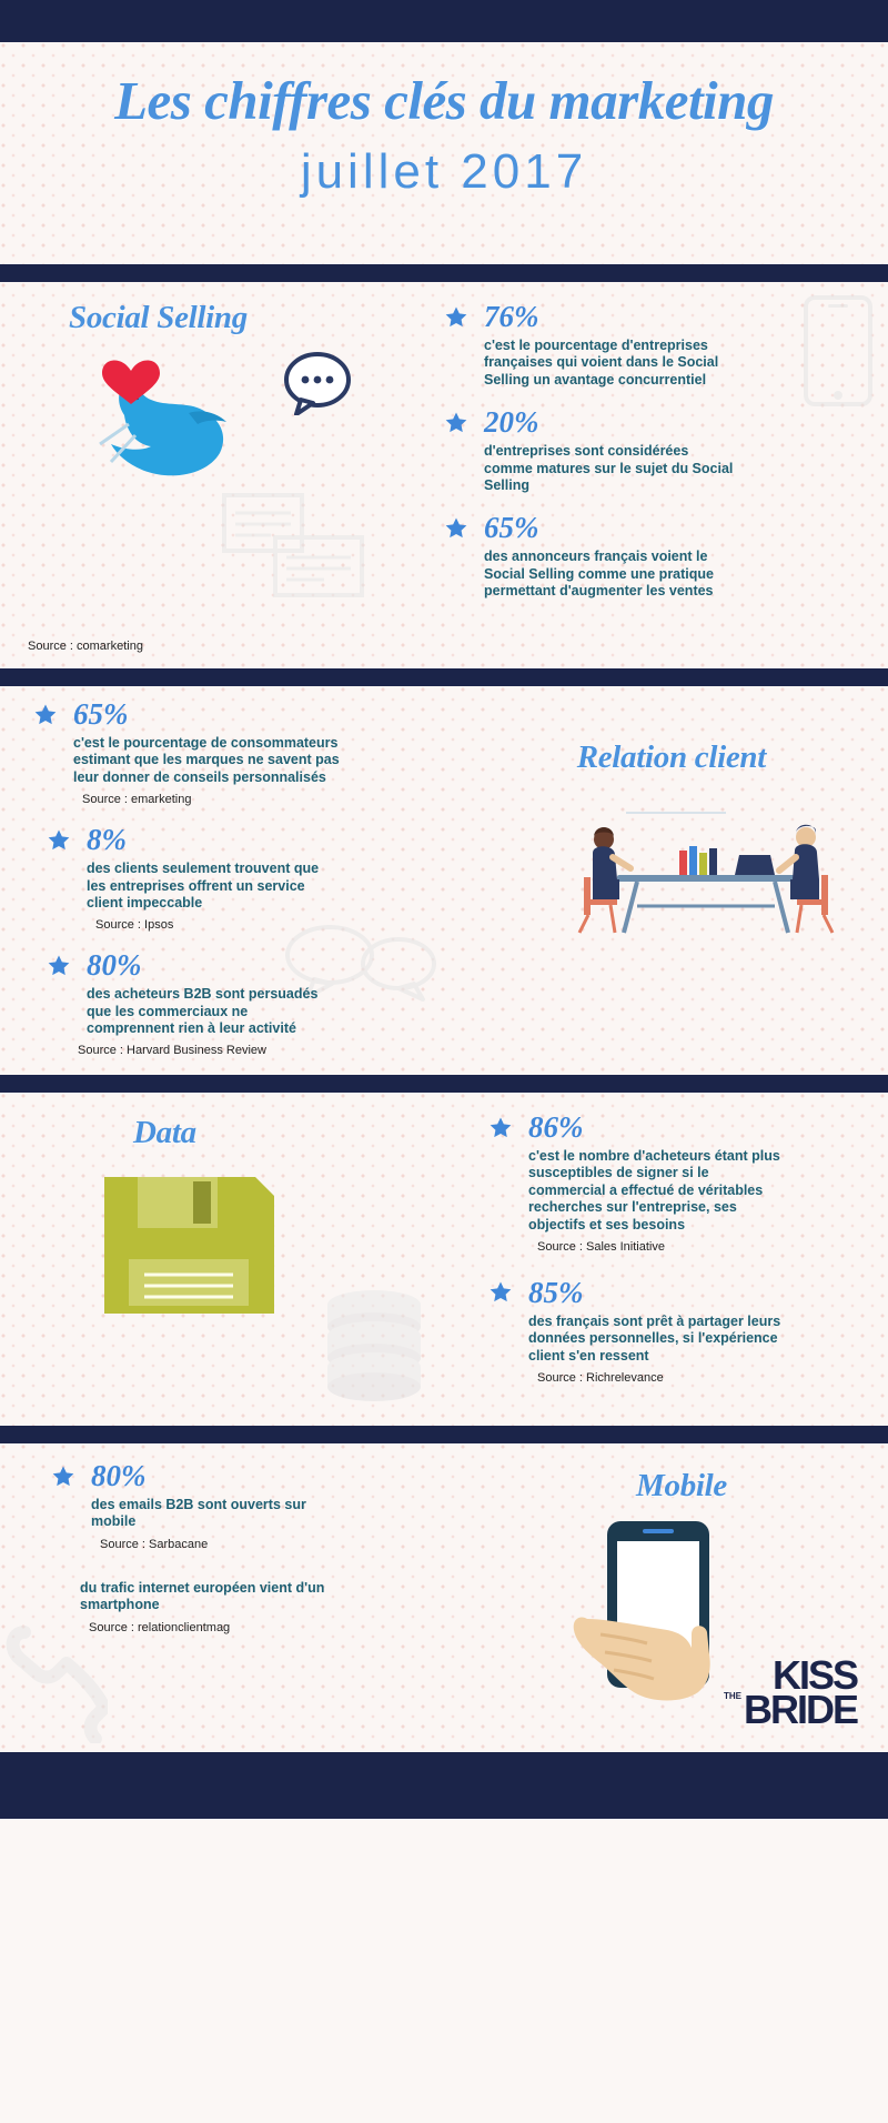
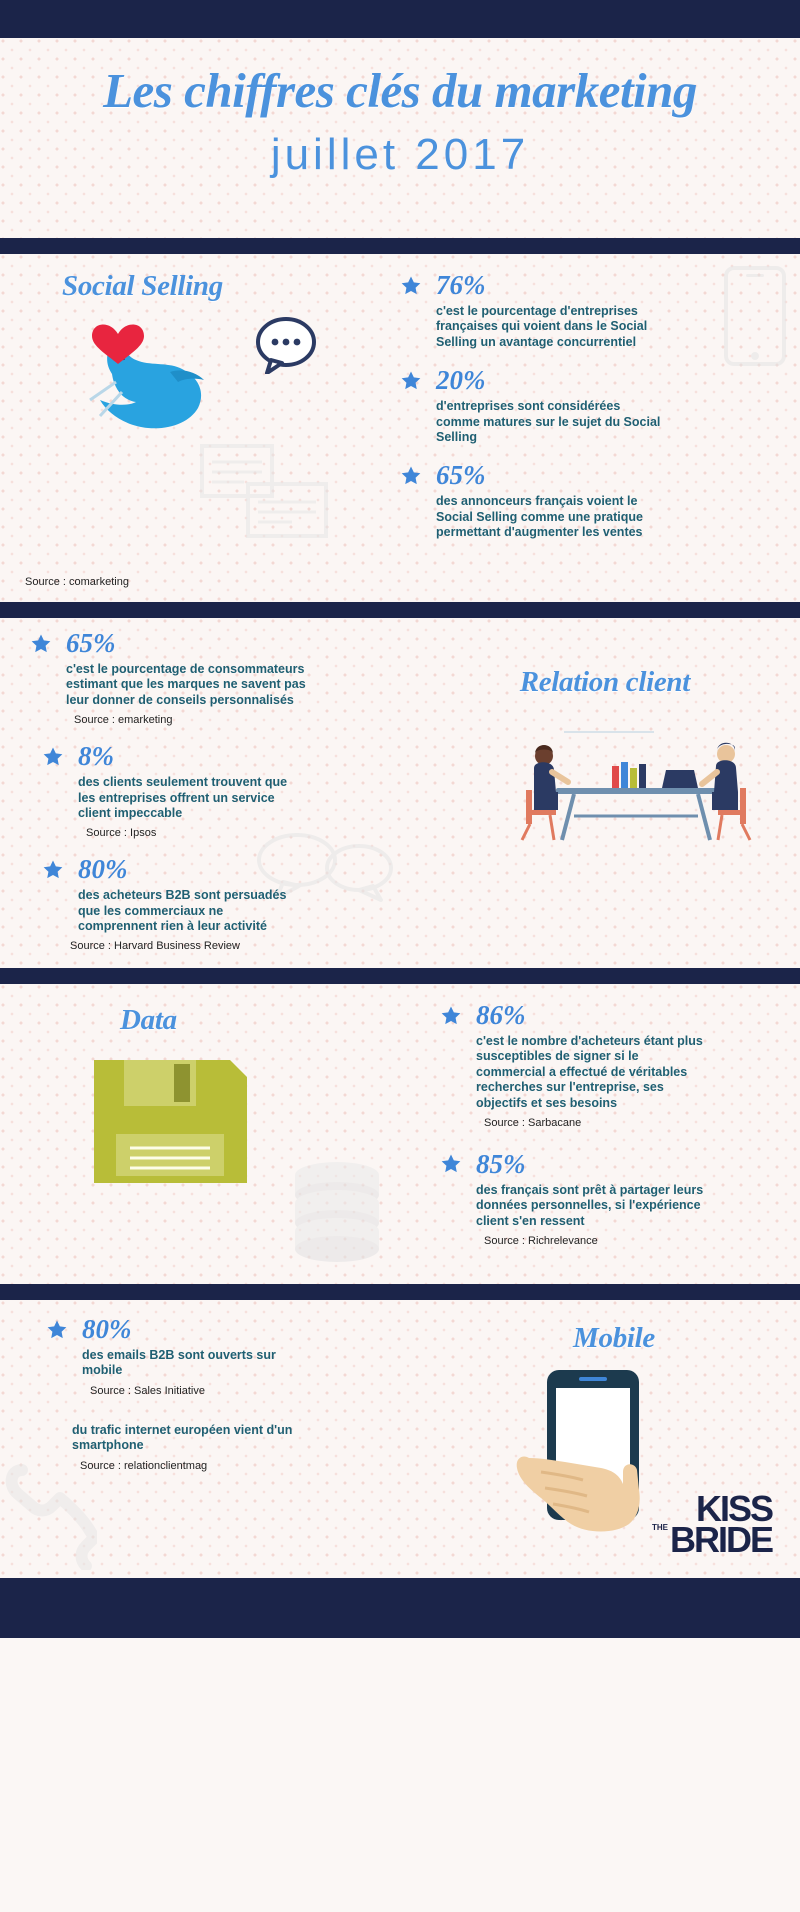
  Les chiffres clés du marketing
  juillet 2017
  Social Selling
  76%
  c'est le pourcentage d'entreprises françaises qui voient dans le Social Selling un avantage concurrentiel
  20%
  d'entreprises sont considérées comme matures sur le sujet du Social Selling
  65%
  des annonceurs français voient le Social Selling comme une pratique permettant d'augmenter les ventes
  Source : comarketing
  Relation client
  65%
  c'est le pourcentage de consommateurs estimant que les marques ne savent pas leur donner de conseils personnalisés
  Source : emarketing
  8%
  des clients seulement trouvent que les entreprises offrent un service client impeccable
  Source : Ipsos
  80%
  des acheteurs B2B sont persuadés que les commerciaux ne comprennent rien à leur activité
  Source : Harvard Business Review
  Data
  86%
  c'est le nombre d'acheteurs étant plus susceptibles de signer si le commercial a effectué de véritables recherches sur l'entreprise, ses objectifs et ses besoins
- Source : Sales Initiative
+ Source : Sarbacane
  85%
  des français sont prêt à partager leurs données personnelles, si l'expérience client s'en ressent
  Source : Richrelevance
  Mobile
  80%
  des emails B2B sont ouverts sur mobile
- Source : Sarbacane
+ Source : Sales Initiative
  du trafic internet européen vient d'un smartphone
  Source : relationclientmag
  KISS
  THEBRIDE
